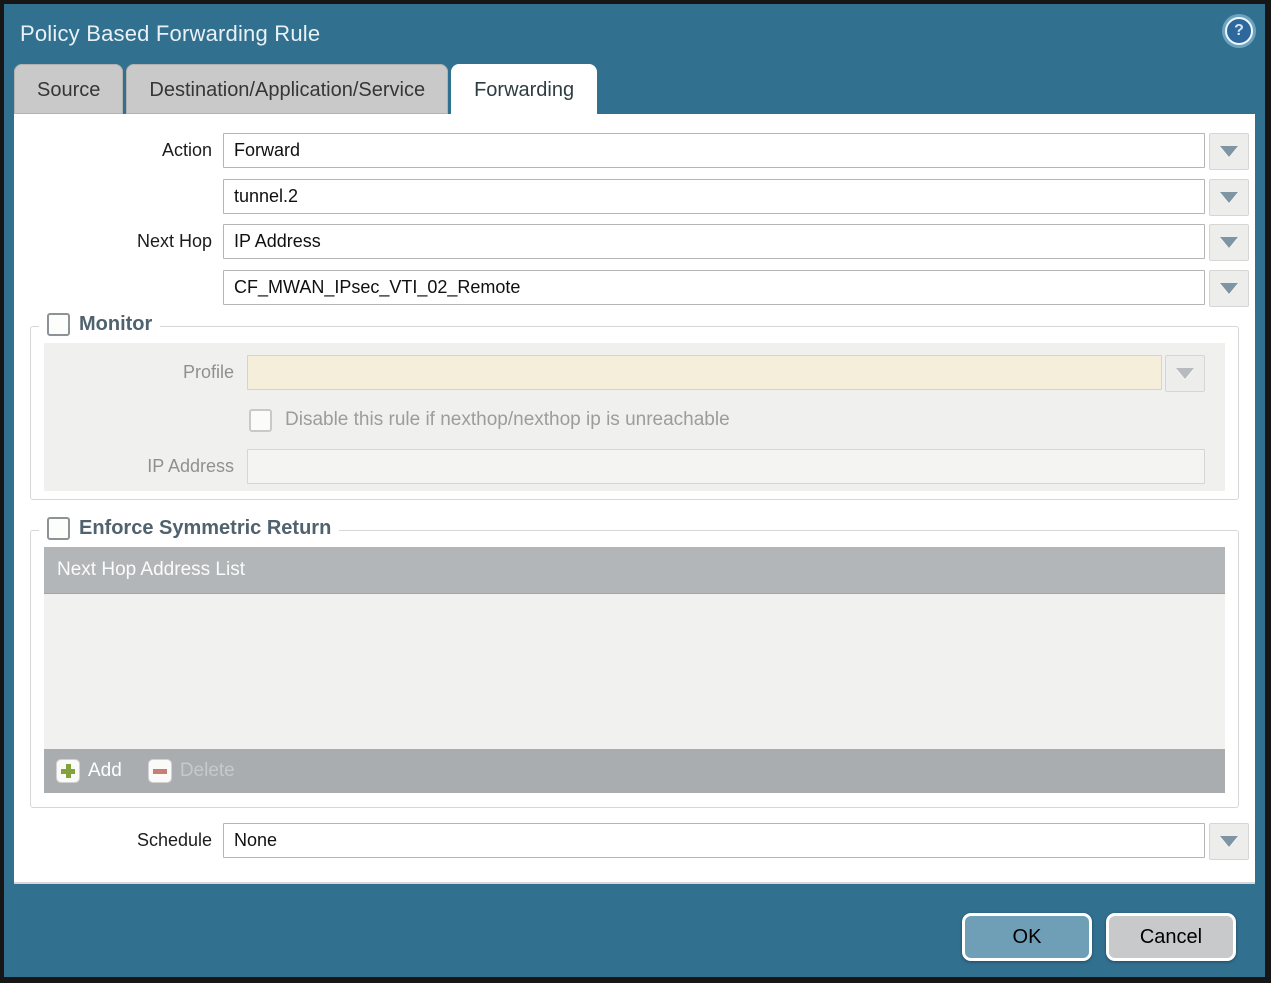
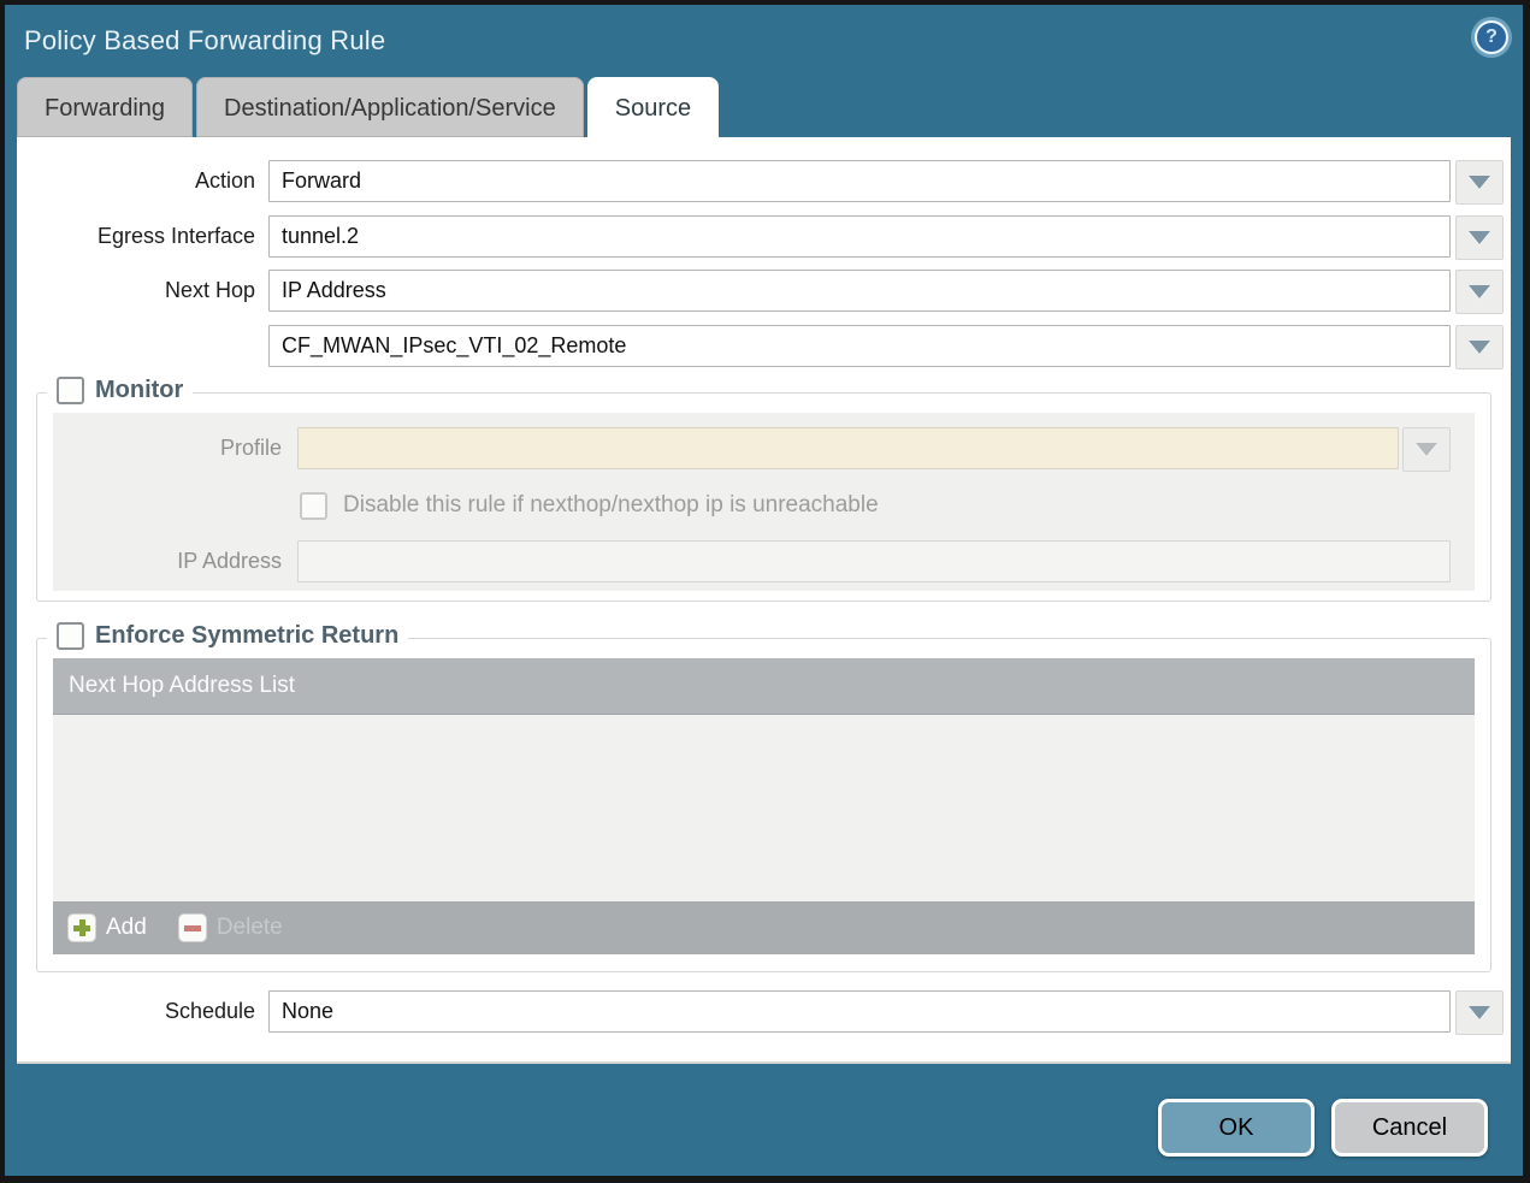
  Policy Based Forwarding Rule
  ?
- Source
+ Forwarding
  Destination/Application/Service
- Forwarding
+ Source
  Action
  Forward
+ Egress Interface
  tunnel.2
  Next Hop
  IP Address
  CF_MWAN_IPsec_VTI_02_Remote
  Monitor
  Profile
  Disable this rule if nexthop/nexthop ip is unreachable
  IP Address
  Enforce Symmetric Return
  Next Hop Address List
  Add
  Delete
  Schedule
  None
  OK
  Cancel
